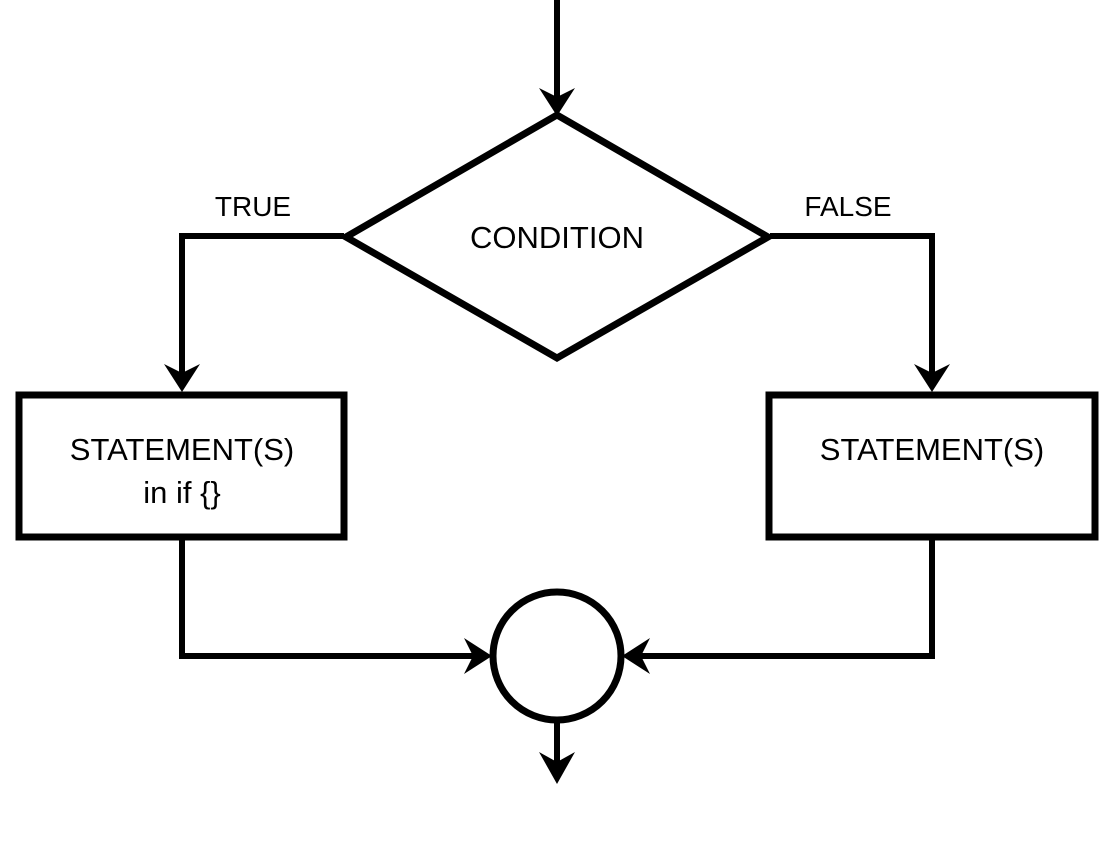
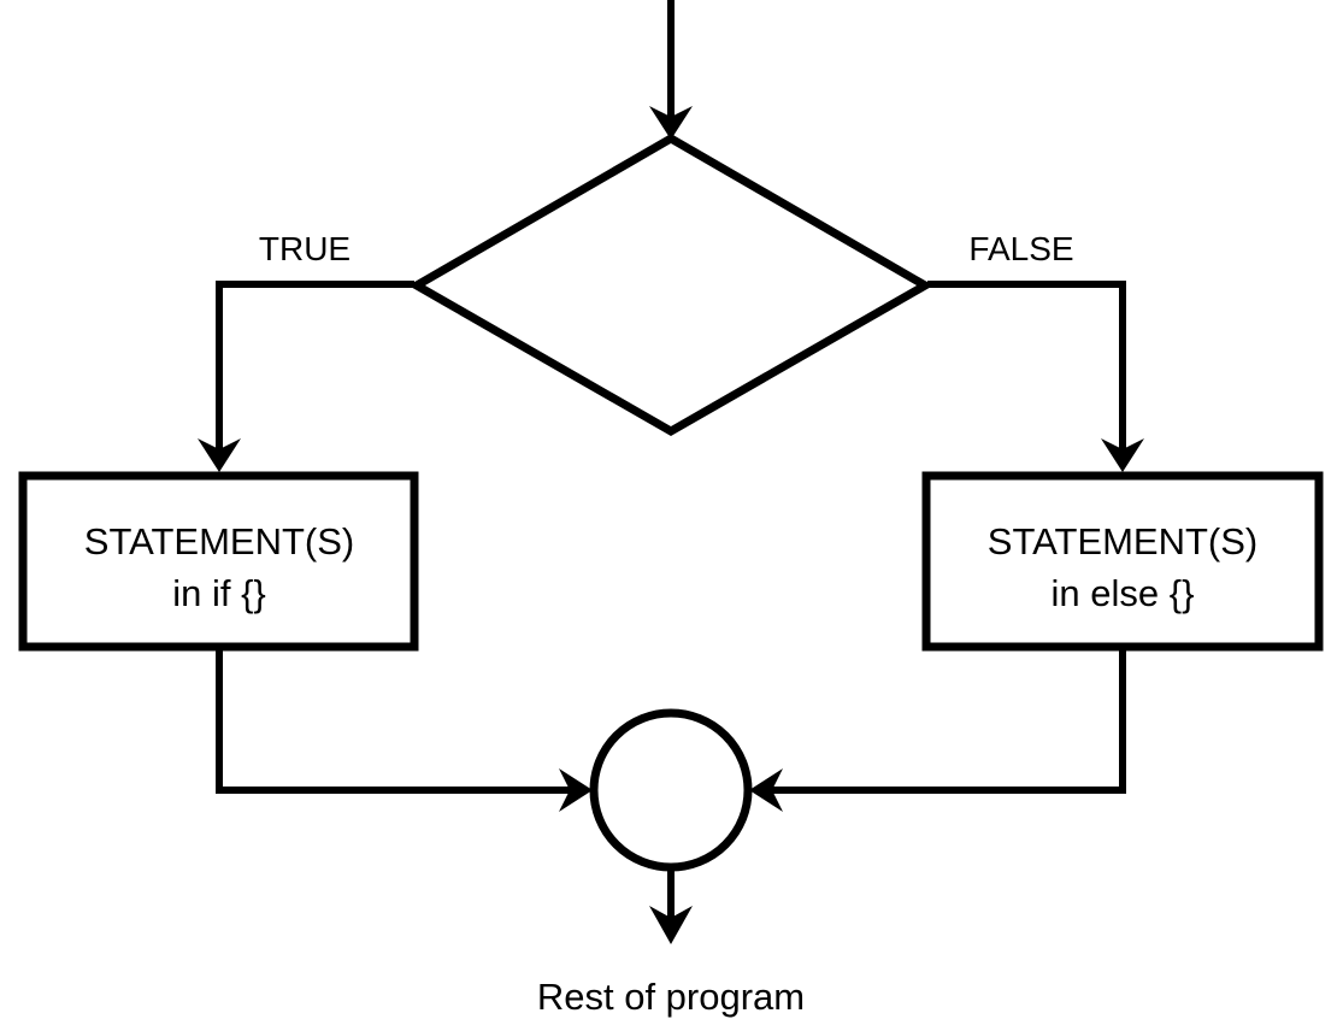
- CONDITION
  TRUE
  FALSE
  STATEMENT(S)
  in if {}
  STATEMENT(S)
+ in else {}
+ Rest of program
